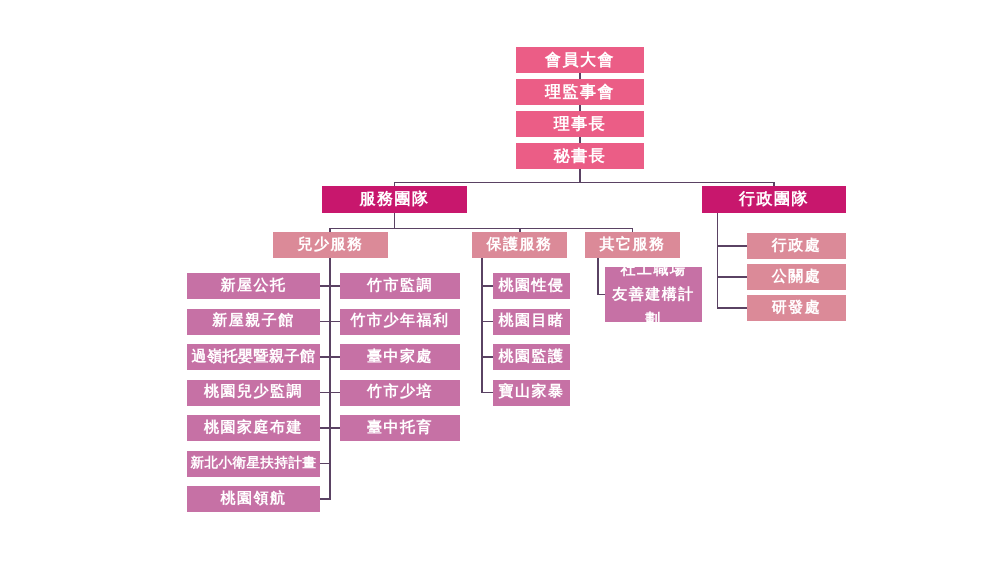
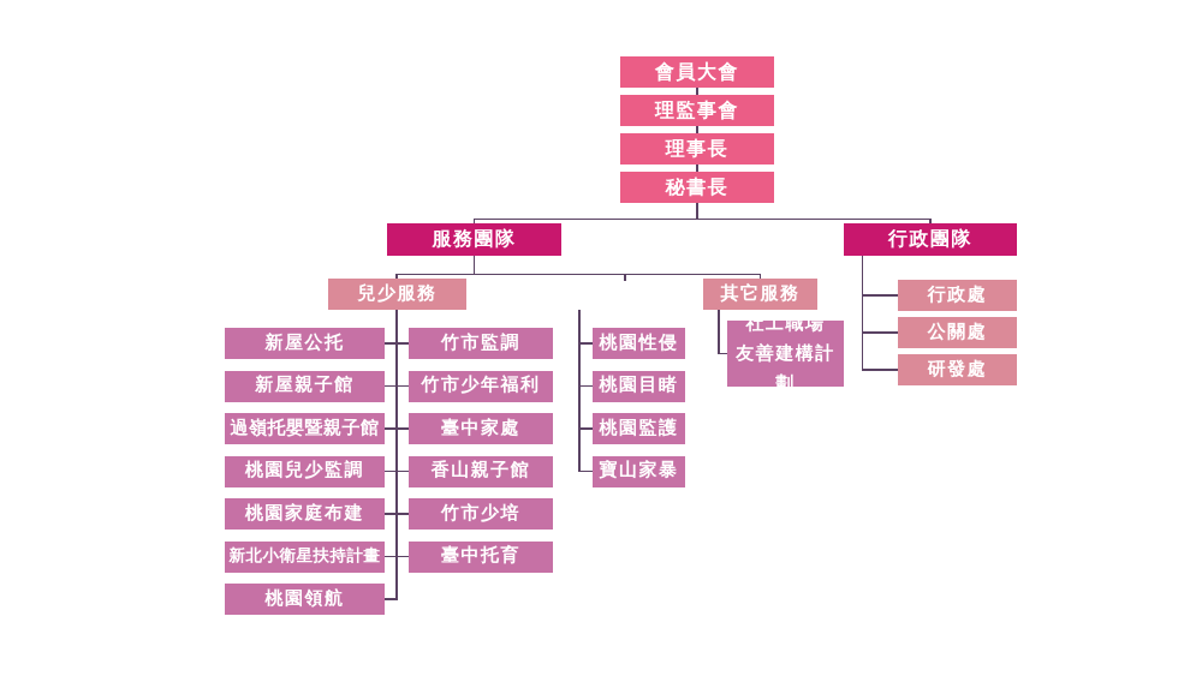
  會員大會
  理監事會
  理事長
  秘書長
  服務團隊
  行政團隊
  兒少服務
- 保護服務
  其它服務
  新屋公托
  新屋親子館
  過嶺托嬰暨親子館
  桃園兒少監調
  桃園家庭布建
  新北小衛星扶持計畫
  桃園領航
  竹市監調
  竹市少年福利
  臺中家處
+ 香山親子館
  竹市少培
  臺中托育
  桃園性侵
  桃園目睹
  桃園監護
  寶山家暴
  社工職場
  友善建構計劃
  行政處
  公關處
  研發處
